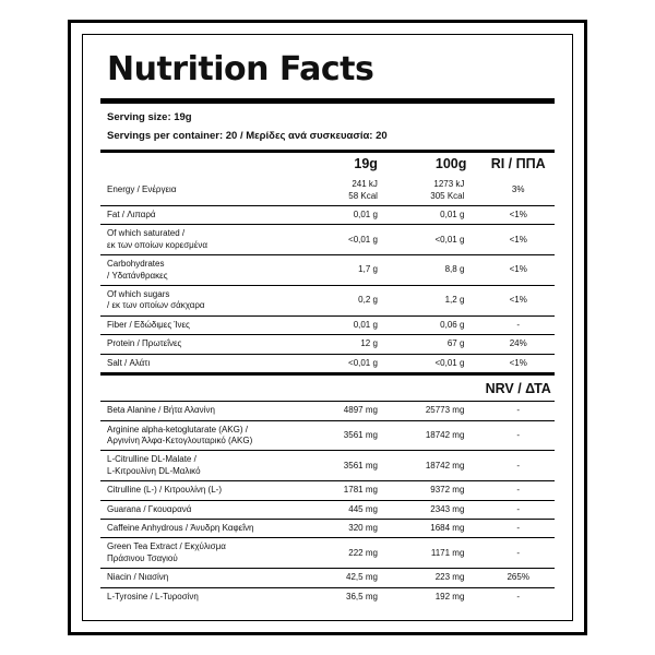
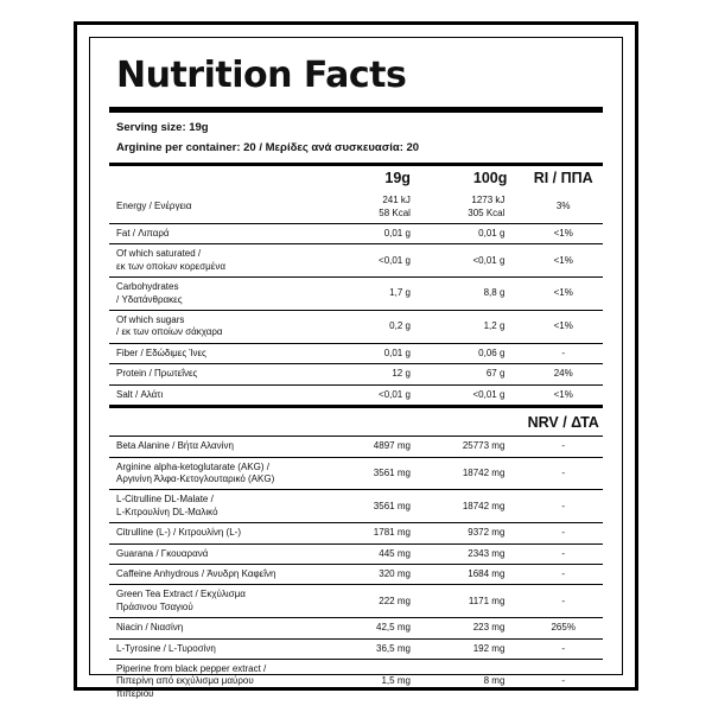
  Nutrition Facts
  Serving size: 19g
- Servings per container: 20 / Μερίδες ανά συσκευασία: 20
+ Arginine per container: 20 / Μερίδες ανά συσκευασία: 20
  	19g	100g	RI / ΠΠΑ
  Energy / Ενέργεια	241 kJ 58 Kcal	1273 kJ 305 Kcal	3%
  Fat / Λιπαρά	0,01 g	0,01 g	<1%
  Of which saturated / εκ των οποίων κορεσμένα	<0,01 g	<0,01 g	<1%
  Carbohydrates / Υδατάνθρακες	1,7 g	8,8 g	<1%
  Of which sugars / εκ των οποίων σάκχαρα	0,2 g	1,2 g	<1%
  Fiber / Εδώδιμες Ίνες	0,01 g	0,06 g	-
  Protein / Πρωτεΐνες	12 g	67 g	24%
  Salt / Αλάτι	<0,01 g	<0,01 g	<1%
  			NRV / ΔΤΑ
  Beta Alanine / Βήτα Αλανίνη	4897 mg	25773 mg	-
  Arginine alpha-ketoglutarate (AKG) / Αργινίνη Άλφα-Κετογλουταρικό (AKG)	3561 mg	18742 mg	-
  L-Citrulline DL-Malate / L-Κιτρουλίνη DL-Μαλικό	3561 mg	18742 mg	-
  Citrulline (L-) / Κιτρουλίνη (L-)	1781 mg	9372 mg	-
  Guarana / Γκουαρανά	445 mg	2343 mg	-
  Caffeine Anhydrous / Άνυδρη Καφεΐνη	320 mg	1684 mg	-
  Green Tea Extract / Εκχύλισμα Πράσινου Τσαγιού	222 mg	1171 mg	-
  Niacin / Νιασίνη	42,5 mg	223 mg	265%
  L-Tyrosine / L-Τυροσίνη	36,5 mg	192 mg	-
+ Piperine from black pepper extract / Πιπερίνη από εκχύλισμα μαύρου πιπεριού	1,5 mg	8 mg	-
